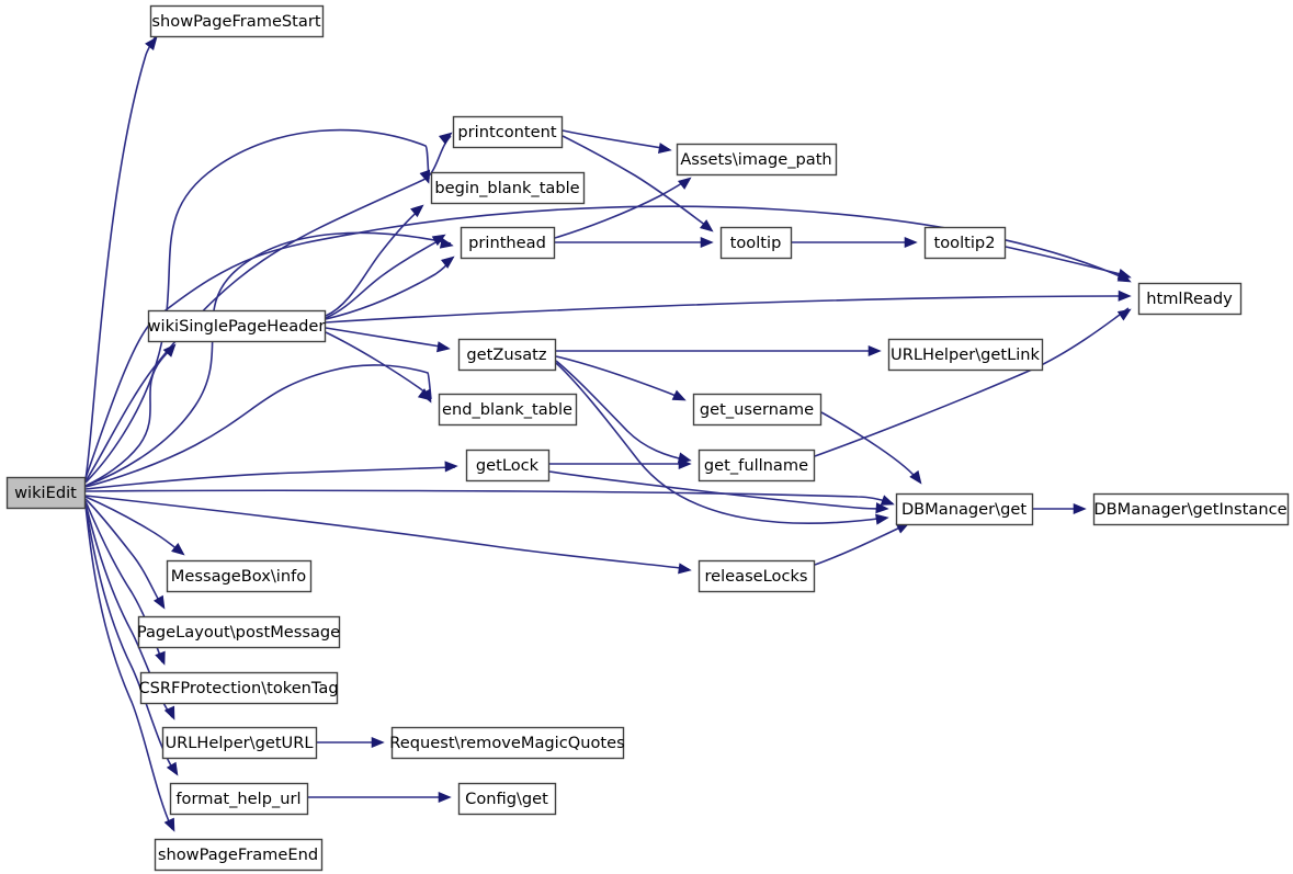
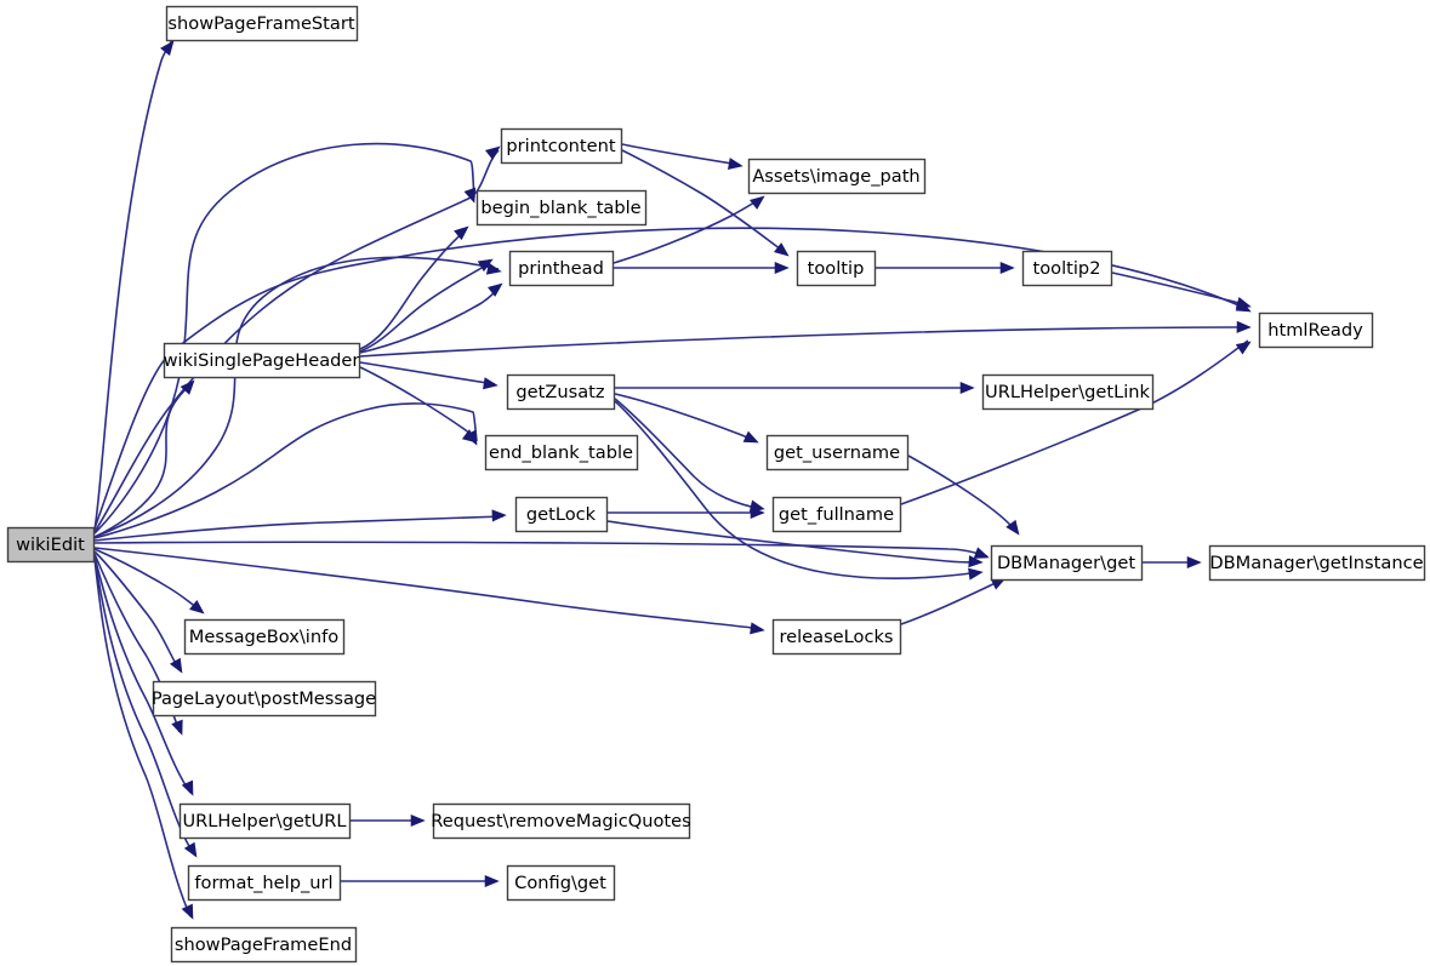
  wikiEdit
  showPageFrameStart
  printcontent
  Assets\image_path
  begin_blank_table
  printhead
  tooltip
  tooltip2
  htmlReady
  wikiSinglePageHeader
  getZusatz
  URLHelper\getLink
  end_blank_table
  get_username
  getLock
  get_fullname
  DBManager\get
  DBManager\getInstance
  MessageBox\info
  releaseLocks
  PageLayout\postMessage
- CSRFProtection\tokenTag
  URLHelper\getURL
  Request\removeMagicQuotes
  format_help_url
  Config\get
  showPageFrameEnd
